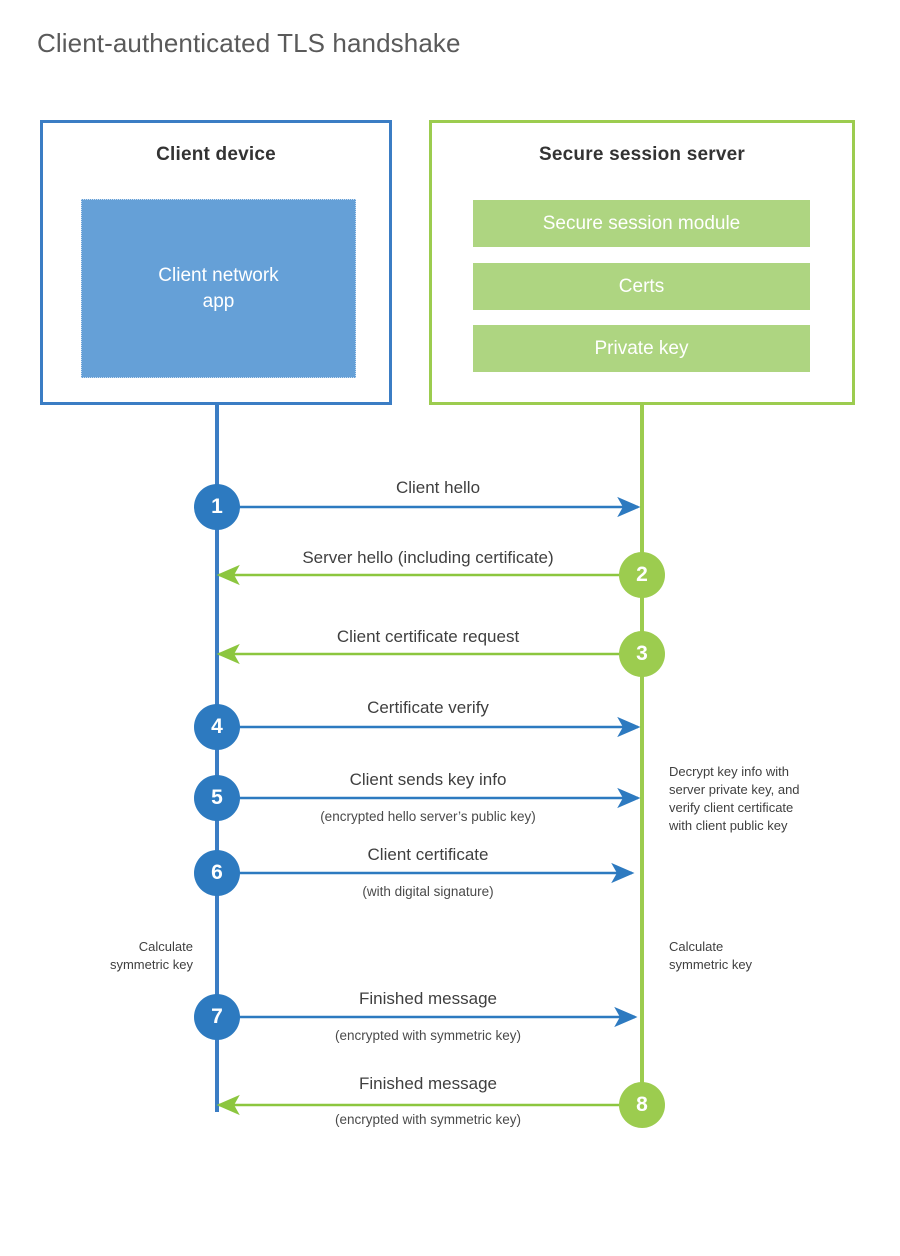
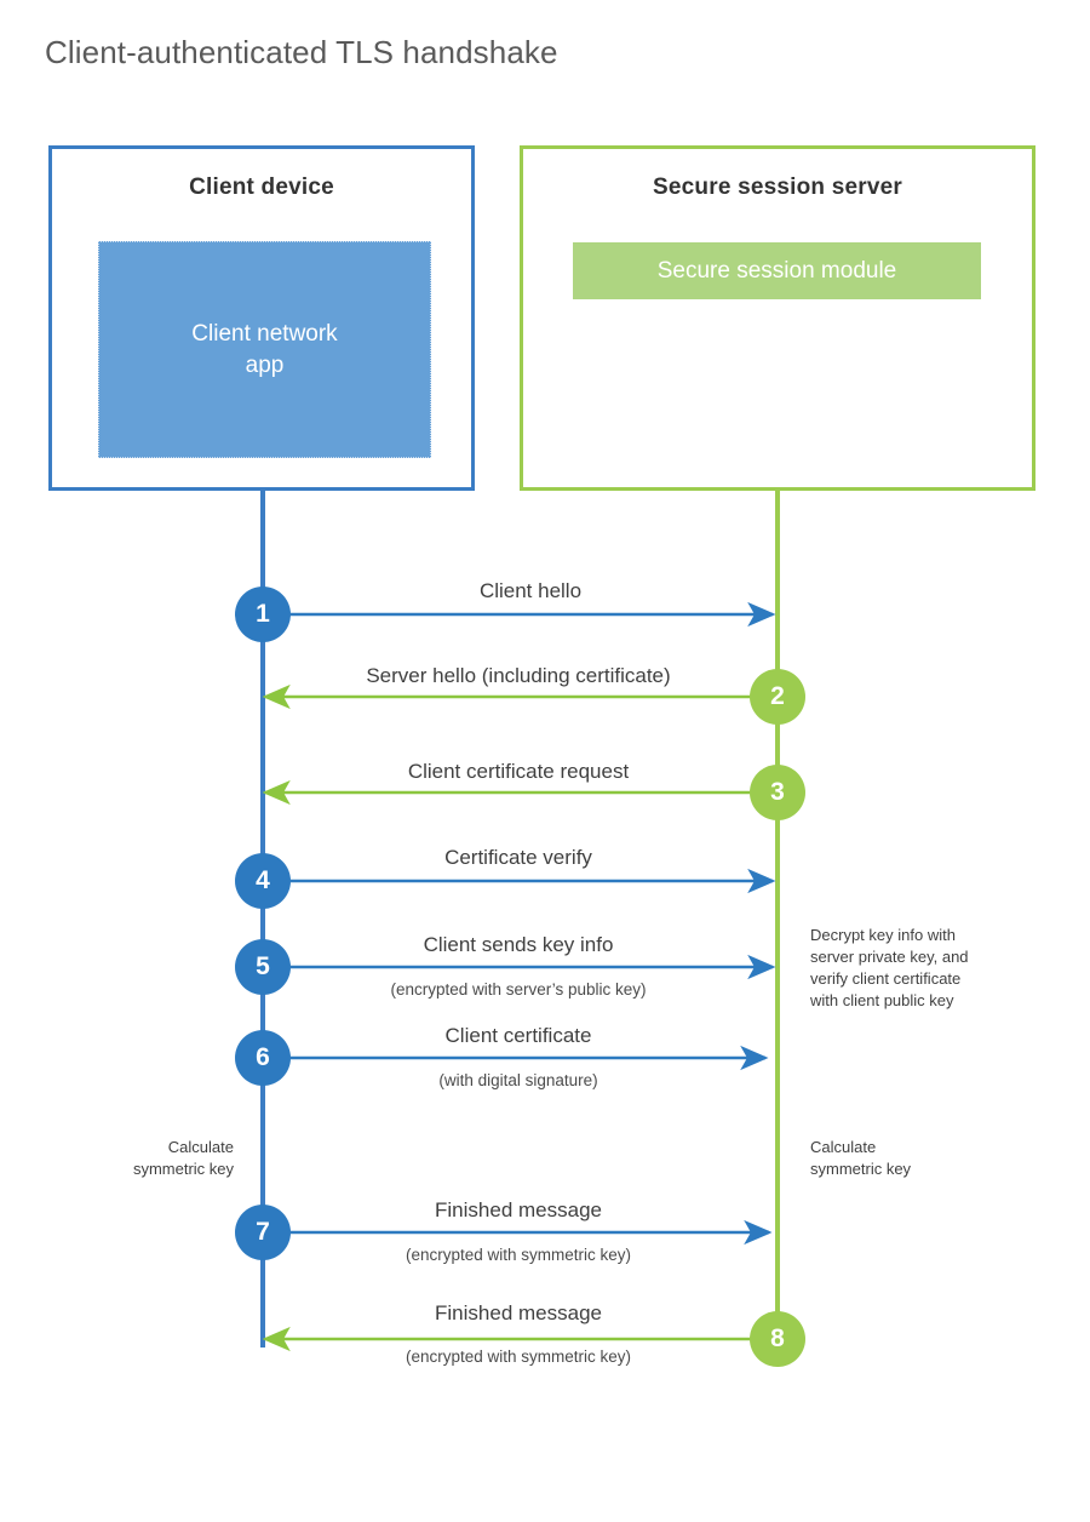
  Client-authenticated TLS handshake
  Client device
  Client network
  app
  Secure session server
  Secure session module
- Certs
- Private key
  1
  2
  3
  4
  5
  6
  7
  8
  Client hello
  Server hello (including certificate)
  Client certificate request
  Certificate verify
  Client sends key info
- (encrypted hello server’s public key)
+ (encrypted with server’s public key)
  Client certificate
  (with digital signature)
  Finished message
  (encrypted with symmetric key)
  Finished message
  (encrypted with symmetric key)
  Calculate
  symmetric key
  Calculate
  symmetric key
  Decrypt key info with
  server private key, and
  verify client certificate
  with client public key
